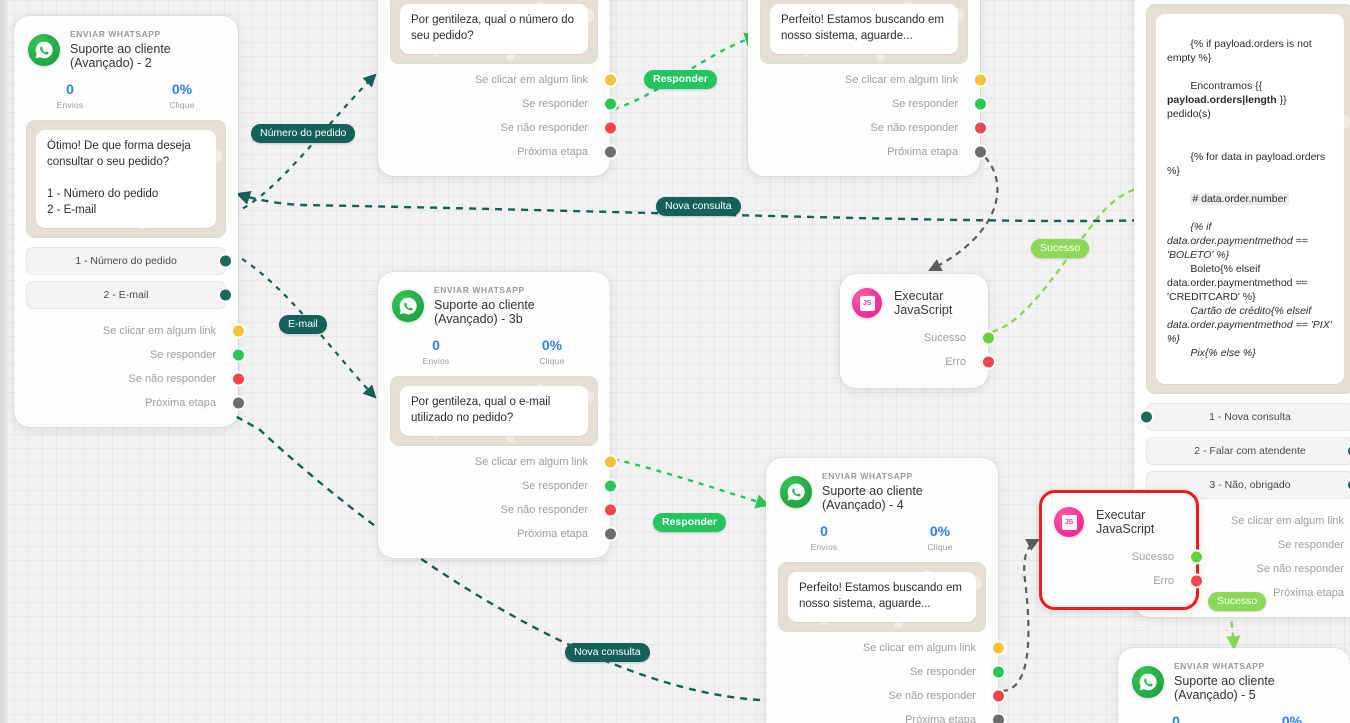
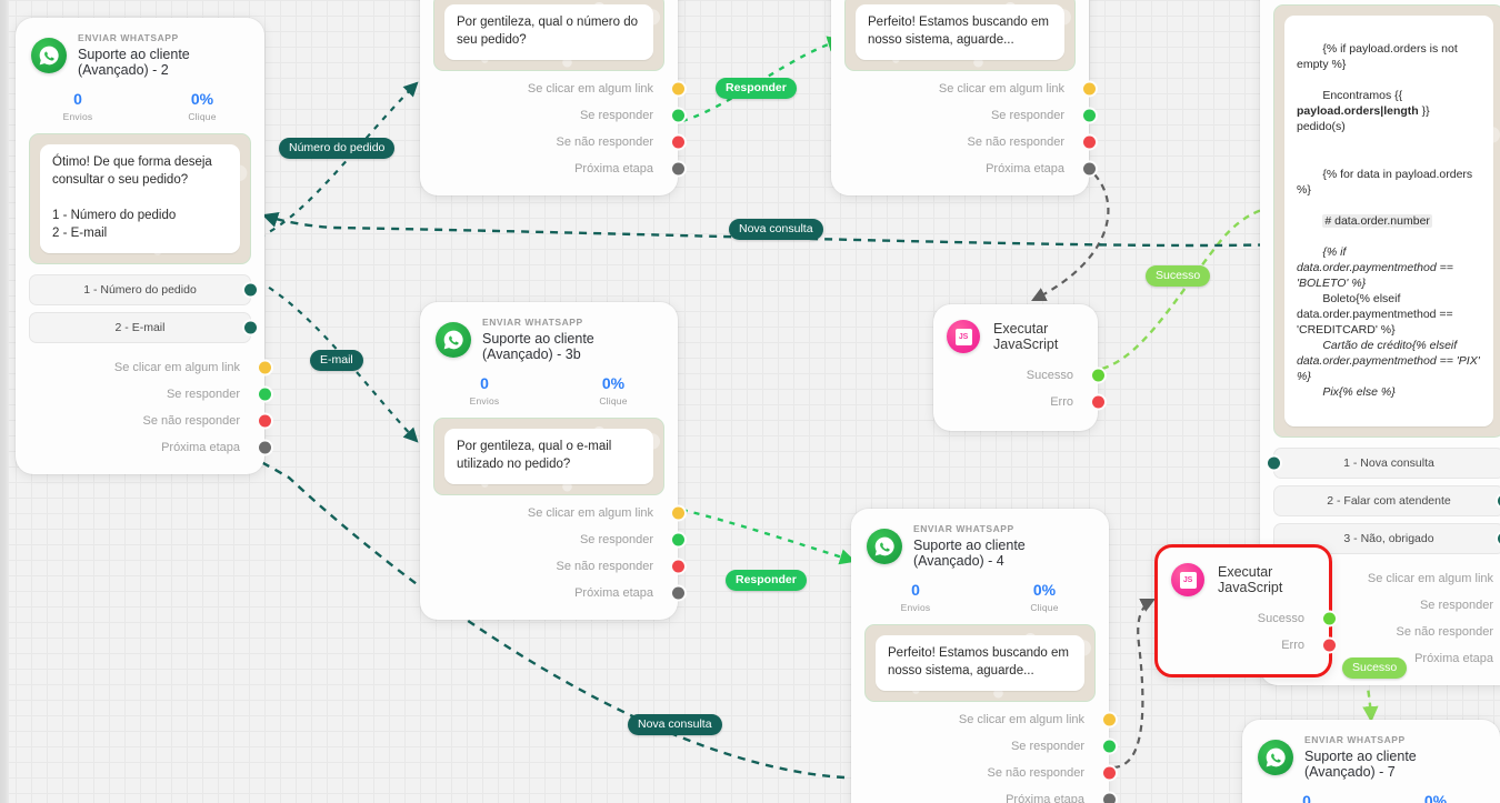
  ENVIAR WHATSAPP
  Suporte ao cliente (Avançado) - 2
  0
  Envios
  0%
  Clique
  Ótimo! De que forma deseja consultar o seu pedido?
  1 - Número do pedido
  2 - E-mail
  1 - Número do pedido
  2 - E-mail
  Se clicar em algum link
  Se responder
  Se não responder
  Próxima etapa
  Por gentileza, qual o número do seu pedido?
  Se clicar em algum link
  Se responder
  Se não responder
  Próxima etapa
  Perfeito! Estamos buscando em nosso sistema, aguarde...
  Se clicar em algum link
  Se responder
  Se não responder
  Próxima etapa
  {% if payload.orders is not empty %}
  Encontramos {{ payload.orders|length }} pedido(s)
  {% for data in payload.orders %}
  # data.order.number
  {% if data.order.paymentmethod == 'BOLETO' %} Boleto{% elseif data.order.paymentmethod == 'CREDITCARD' %} Cartão de crédito{% elseif data.order.paymentmethod == 'PIX' %} Pix{% else %}
  1 - Nova consulta
  2 - Falar com atendente
  3 - Não, obrigado
  Se clicar em algum link
  Se responder
  Se não responder
  Próxima etapa
  ENVIAR WHATSAPP
  Suporte ao cliente (Avançado) - 3b
  0
  Envios
  0%
  Clique
  Por gentileza, qual o e-mail utilizado no pedido?
  Se clicar em algum link
  Se responder
  Se não responder
  Próxima etapa
  Executar JavaScript
  Sucesso
  Erro
  ENVIAR WHATSAPP
  Suporte ao cliente (Avançado) - 4
  0
  Envios
  0%
  Clique
  Perfeito! Estamos buscando em nosso sistema, aguarde...
  Se clicar em algum link
  Se responder
  Se não responder
  Próxima etapa
  Executar JavaScript
  Sucesso
  Erro
  ENVIAR WHATSAPP
- Suporte ao cliente (Avançado) - 5
+ Suporte ao cliente (Avançado) - 7
  0
  0%
  Número do pedido
  Responder
  Nova consulta
  Sucesso
  E-mail
  Responder
  Nova consulta
  Sucesso
